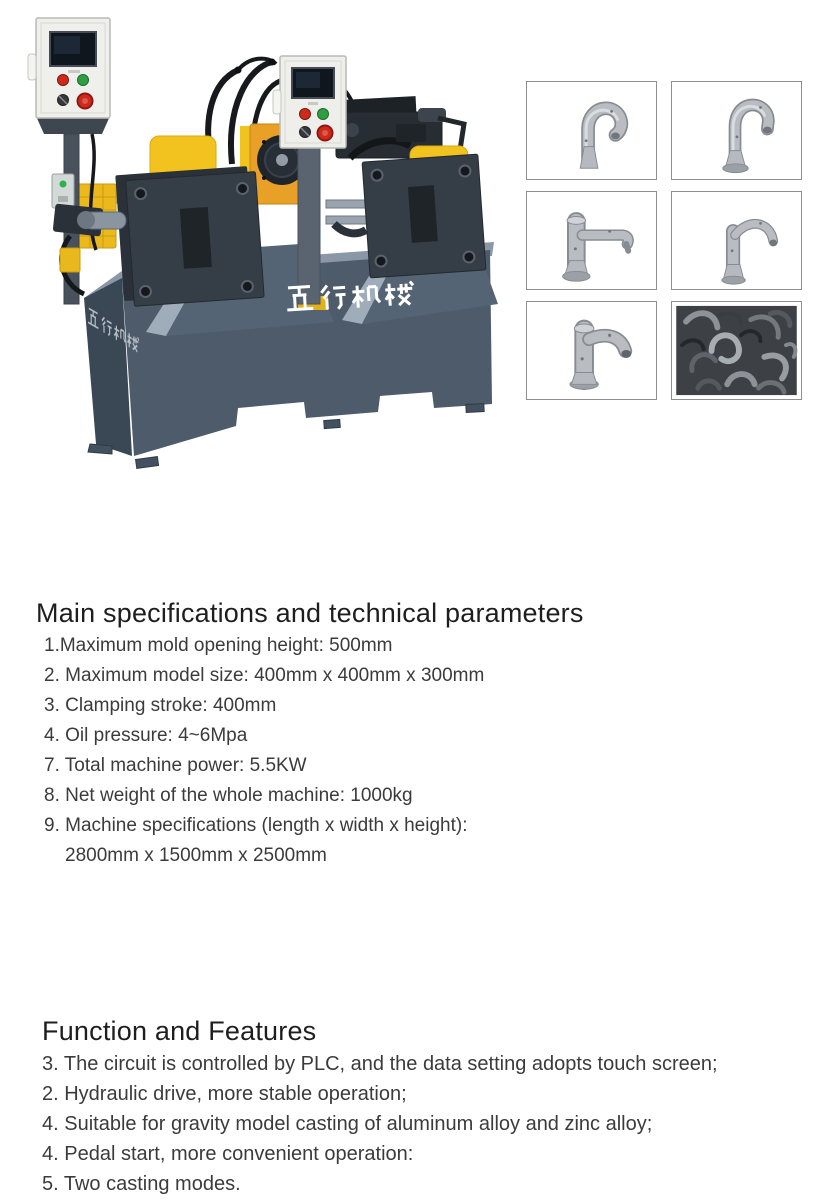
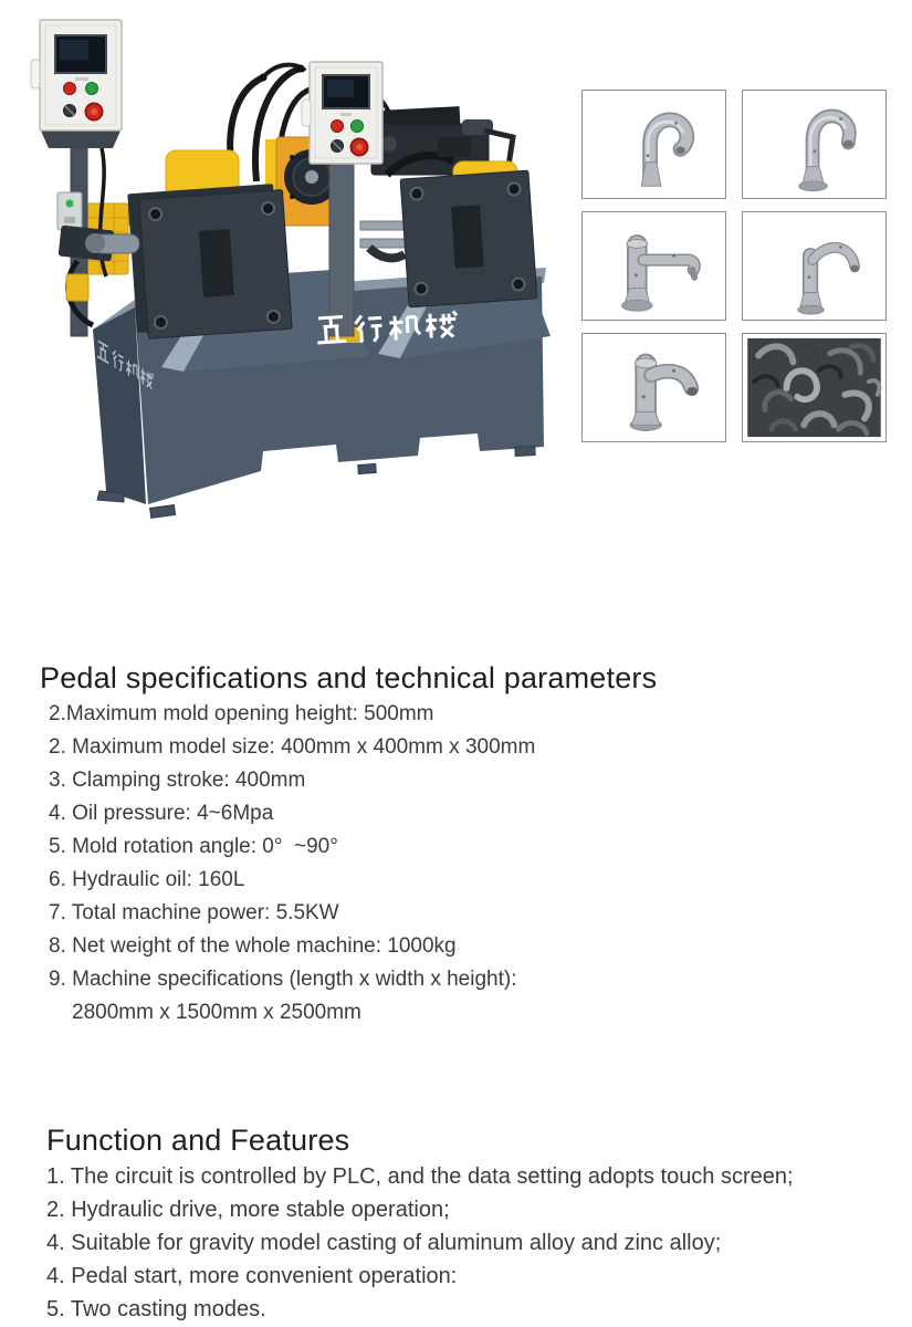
- Main specifications and technical parameters
+ Pedal specifications and technical parameters
- 1.Maximum mold opening height: 500mm
+ 2.Maximum mold opening height: 500mm
  2. Maximum model size: 400mm x 400mm x 300mm
  3. Clamping stroke: 400mm
  4. Oil pressure: 4~6Mpa
+ 5. Mold rotation angle: 0° ~90°
+ 6. Hydraulic oil: 160L
  7. Total machine power: 5.5KW
  8. Net weight of the whole machine: 1000kg
  9. Machine specifications (length x width x height):
  2800mm x 1500mm x 2500mm
  Function and Features
- 3. The circuit is controlled by PLC, and the data setting adopts touch screen;
+ 1. The circuit is controlled by PLC, and the data setting adopts touch screen;
  2. Hydraulic drive, more stable operation;
  4. Suitable for gravity model casting of aluminum alloy and zinc alloy;
  4. Pedal start, more convenient operation:
  5. Two casting modes.
